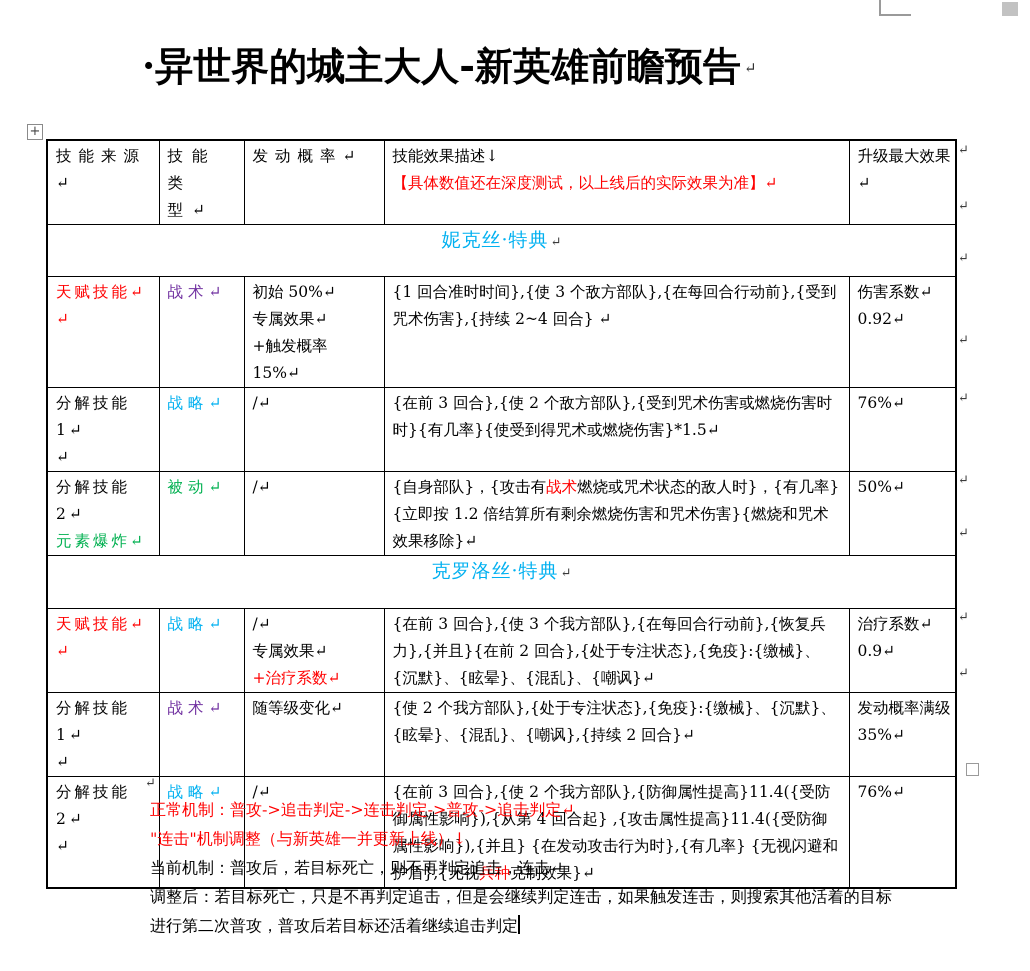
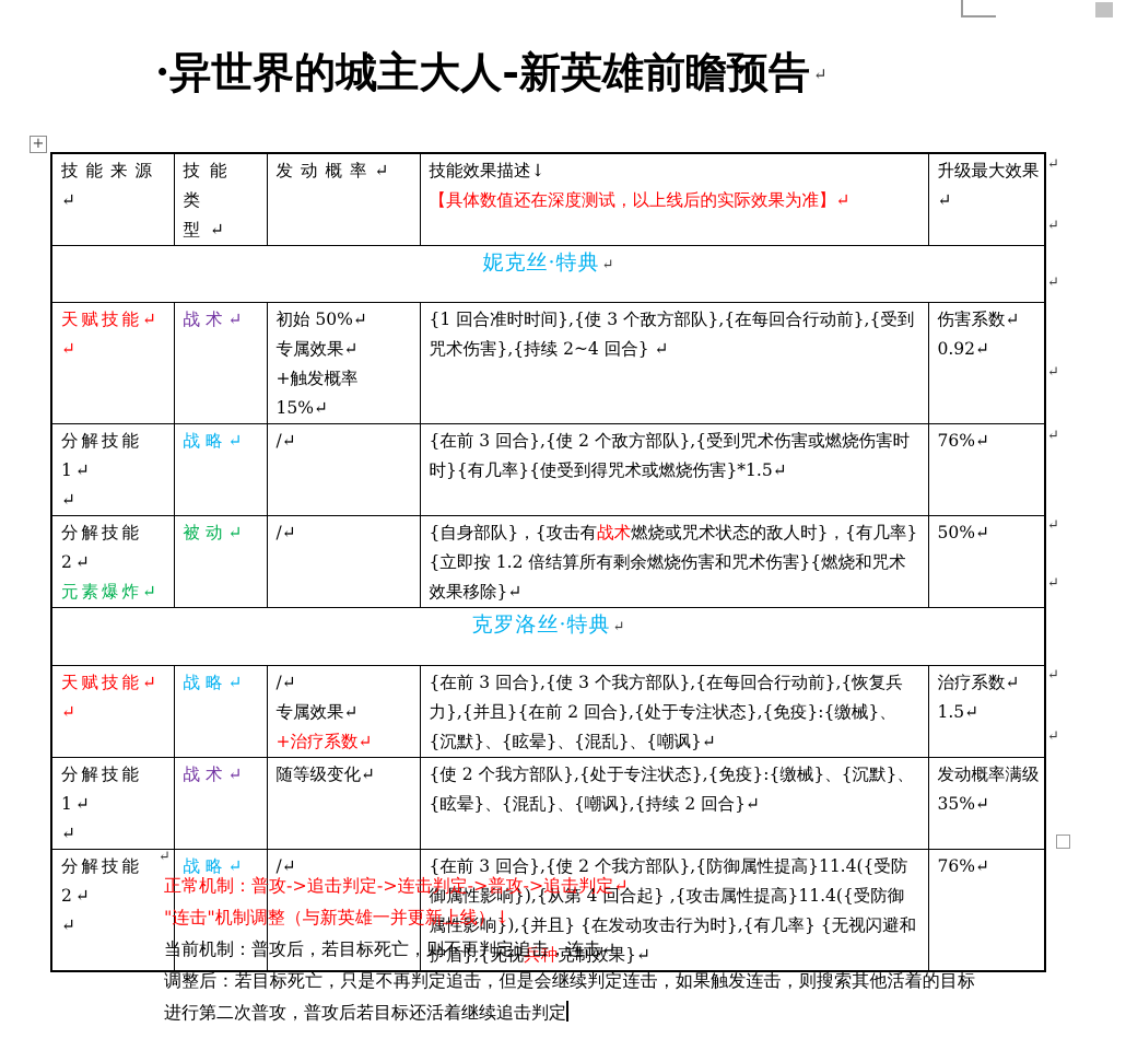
  +
  ·异世界的城主大人-新英雄前瞻预告 ↵
  技能来源↵	技能类 型↵	发动概率↵	技能效果描述↓ 【具体数值还在深度测试，以上线后的实际效果为准】↵	升级最大效果↵
  妮克丝·特典 ↵
  天赋技能↵ ↵	战术↵	初始 50%↵ 专属效果↵ +触发概率 15%↵	{1 回合准时时间},{使 3 个敌方部队},{在每回合行动前},{受到咒术伤害},{持续 2~4 回合} ↵	伤害系数↵ 0.92↵
  分解技能 1↵ ↵	战略↵	/↵	{在前 3 回合},{使 2 个敌方部队},{受到咒术伤害或燃烧伤害时时}{有几率}{使受到得咒术或燃烧伤害}*1.5↵	76%↵
  分解技能 2↵元素爆炸↵	被动↵	/↵	{自身部队}，{攻击有战术燃烧或咒术状态的敌人时}，{有几率} {立即按 1.2 倍结算所有剩余燃烧伤害和咒术伤害}{燃烧和咒术效果移除}↵	50%↵
  克罗洛丝·特典 ↵
- 天赋技能↵ ↵	战略↵	/↵ 专属效果↵ +治疗系数↵	{在前 3 回合},{使 3 个我方部队},{在每回合行动前},{恢复兵力},{并且}{在前 2 回合},{处于专注状态},{免疫}:{缴械}、{沉默}、{眩晕}、{混乱}、{嘲讽}↵	治疗系数↵ 0.9↵
+ 天赋技能↵ ↵	战略↵	/↵ 专属效果↵ +治疗系数↵	{在前 3 回合},{使 3 个我方部队},{在每回合行动前},{恢复兵力},{并且}{在前 2 回合},{处于专注状态},{免疫}:{缴械}、{沉默}、{眩晕}、{混乱}、{嘲讽}↵	治疗系数↵ 1.5↵
  分解技能 1↵ ↵	战术↵	随等级变化↵	{使 2 个我方部队},{处于专注状态},{免疫}:{缴械}、{沉默}、{眩晕}、{混乱}、{嘲讽},{持续 2 回合}↵	发动概率满级 35%↵
  分解技能 2↵ ↵	战略↵	/↵	{在前 3 回合},{使 2 个我方部队},{防御属性提高}11.4({受防御属性影响}),{从第 4 回合起} ,{攻击属性提高}11.4({受防御属性影响}),{并且} {在发动攻击行为时},{有几率} {无视闪避和护盾},{无视兵种克制效果}↵	76%↵
  ↵
  ↵
  ↵
  ↵
  ↵
  ↵
  ↵
  ↵
  ↵
  ↵
  正常机制：普攻->追击判定->连击判定->普攻->追击判定↵
  "连击"机制调整（与新英雄一并更新上线）↓
  当前机制：普攻后，若目标死亡，则不再判定追击，连击↵
  调整后：若目标死亡，只是不再判定追击，但是会继续判定连击，如果触发连击，则搜索其他活着的目标进行第二次普攻，普攻后若目标还活着继续追击判定
